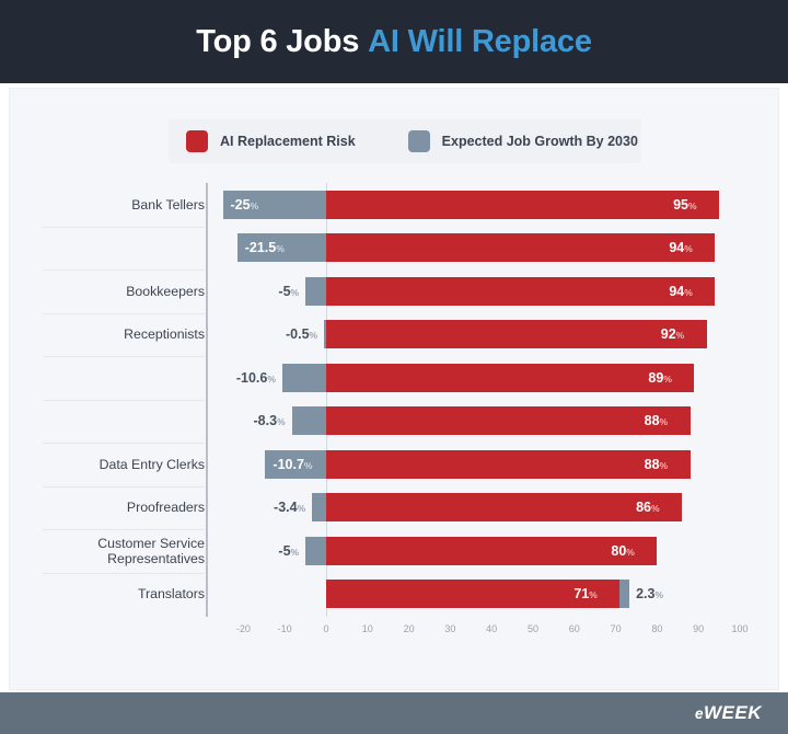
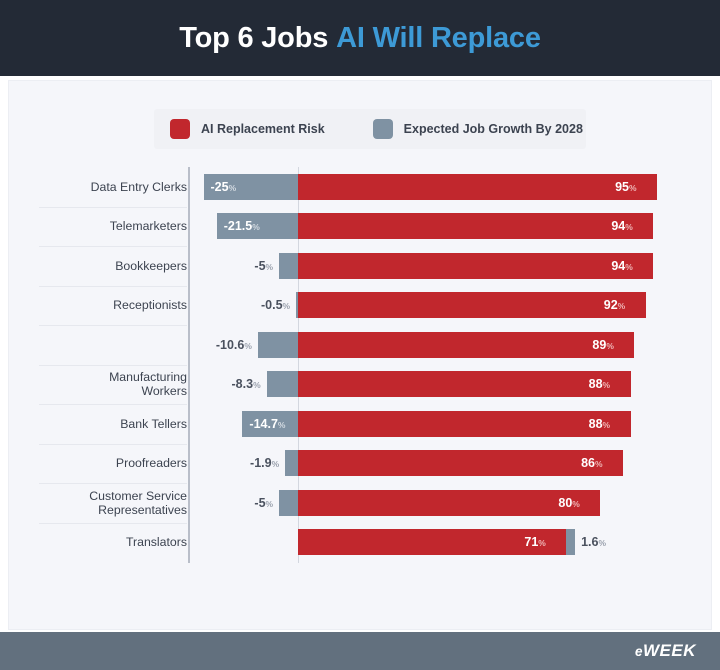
  Top 6 Jobs AI Will Replace
  AI Replacement Risk
- Expected Job Growth By 2030
+ Expected Job Growth By 2028
- Bank Tellers
+ Data Entry Clerks
+ Telemarketers
  Bookkeepers
  Receptionists
+ Manufacturing
+ Workers
- Data Entry Clerks
+ Bank Tellers
  Proofreaders
  Customer Service
  Representatives
  Translators
  95%
  -25%
  94%
  -21.5%
  94%
  -5%
  92%
  -0.5%
  89%
  -10.6%
  88%
  -8.3%
  88%
- -10.7%
+ -14.7%
  86%
- -3.4%
+ -1.9%
  80%
  -5%
  71%
- 2.3%
+ 1.6%
- -20
- -10
- 0
- 10
- 20
- 30
- 40
- 50
- 60
- 70
- 80
- 90
- 100
  eWEEK
